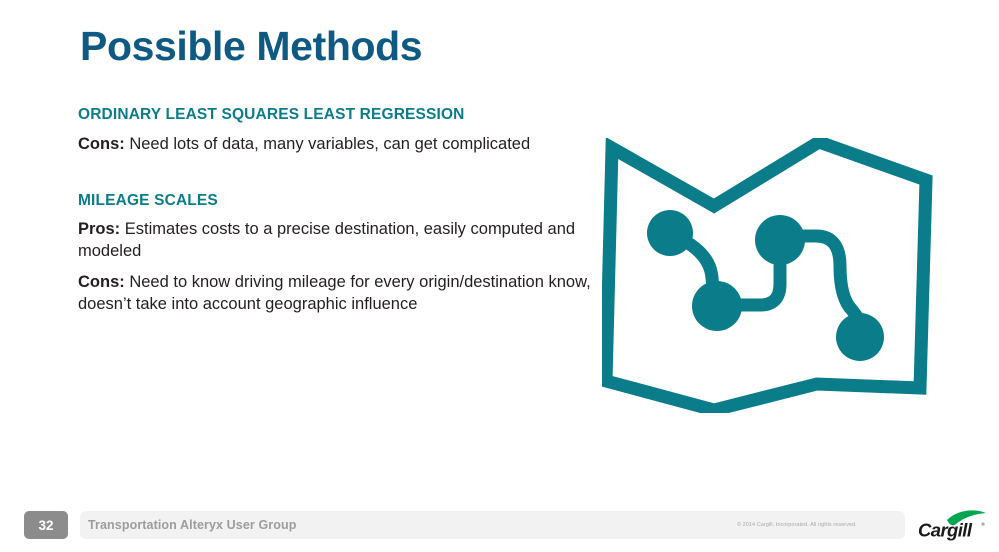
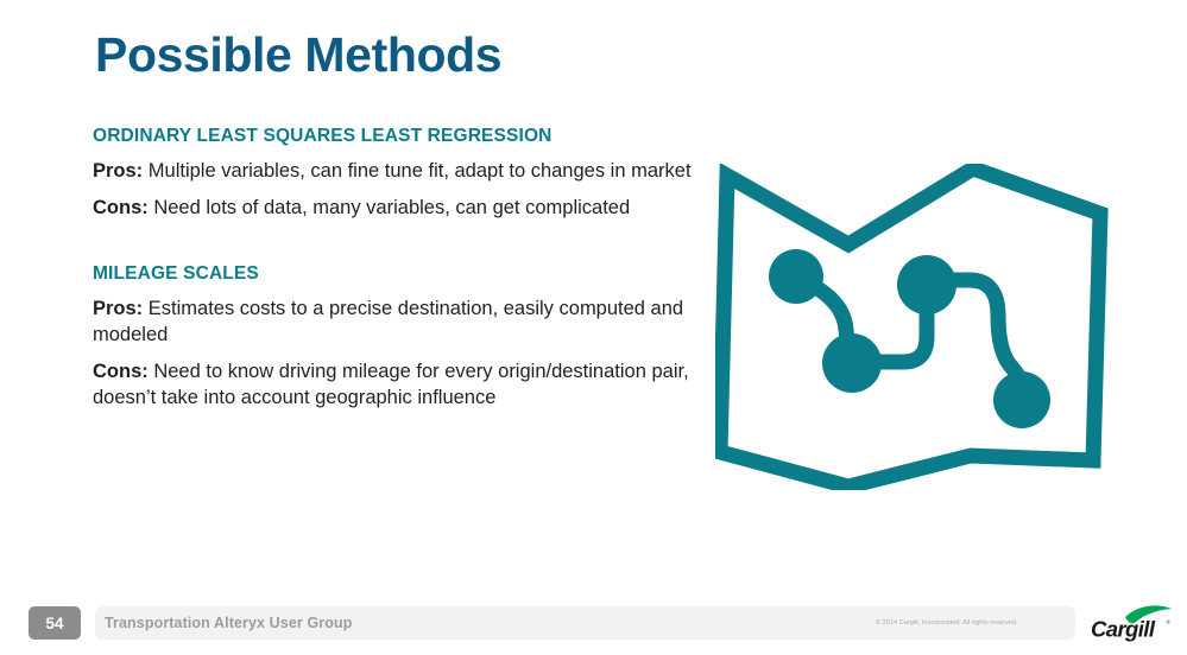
  Possible Methods
  ORDINARY LEAST SQUARES LEAST REGRESSION
+ Pros: Multiple variables, can fine tune fit, adapt to changes in market
  Cons: Need lots of data, many variables, can get complicated
  MILEAGE SCALES
  Pros: Estimates costs to a precise destination, easily computed and modeled
- Cons: Need to know driving mileage for every origin/destination know, doesn’t take into account geographic influence
+ Cons: Need to know driving mileage for every origin/destination pair, doesn’t take into account geographic influence
- 32
+ 54
  Transportation Alteryx User Group
  Cargill
